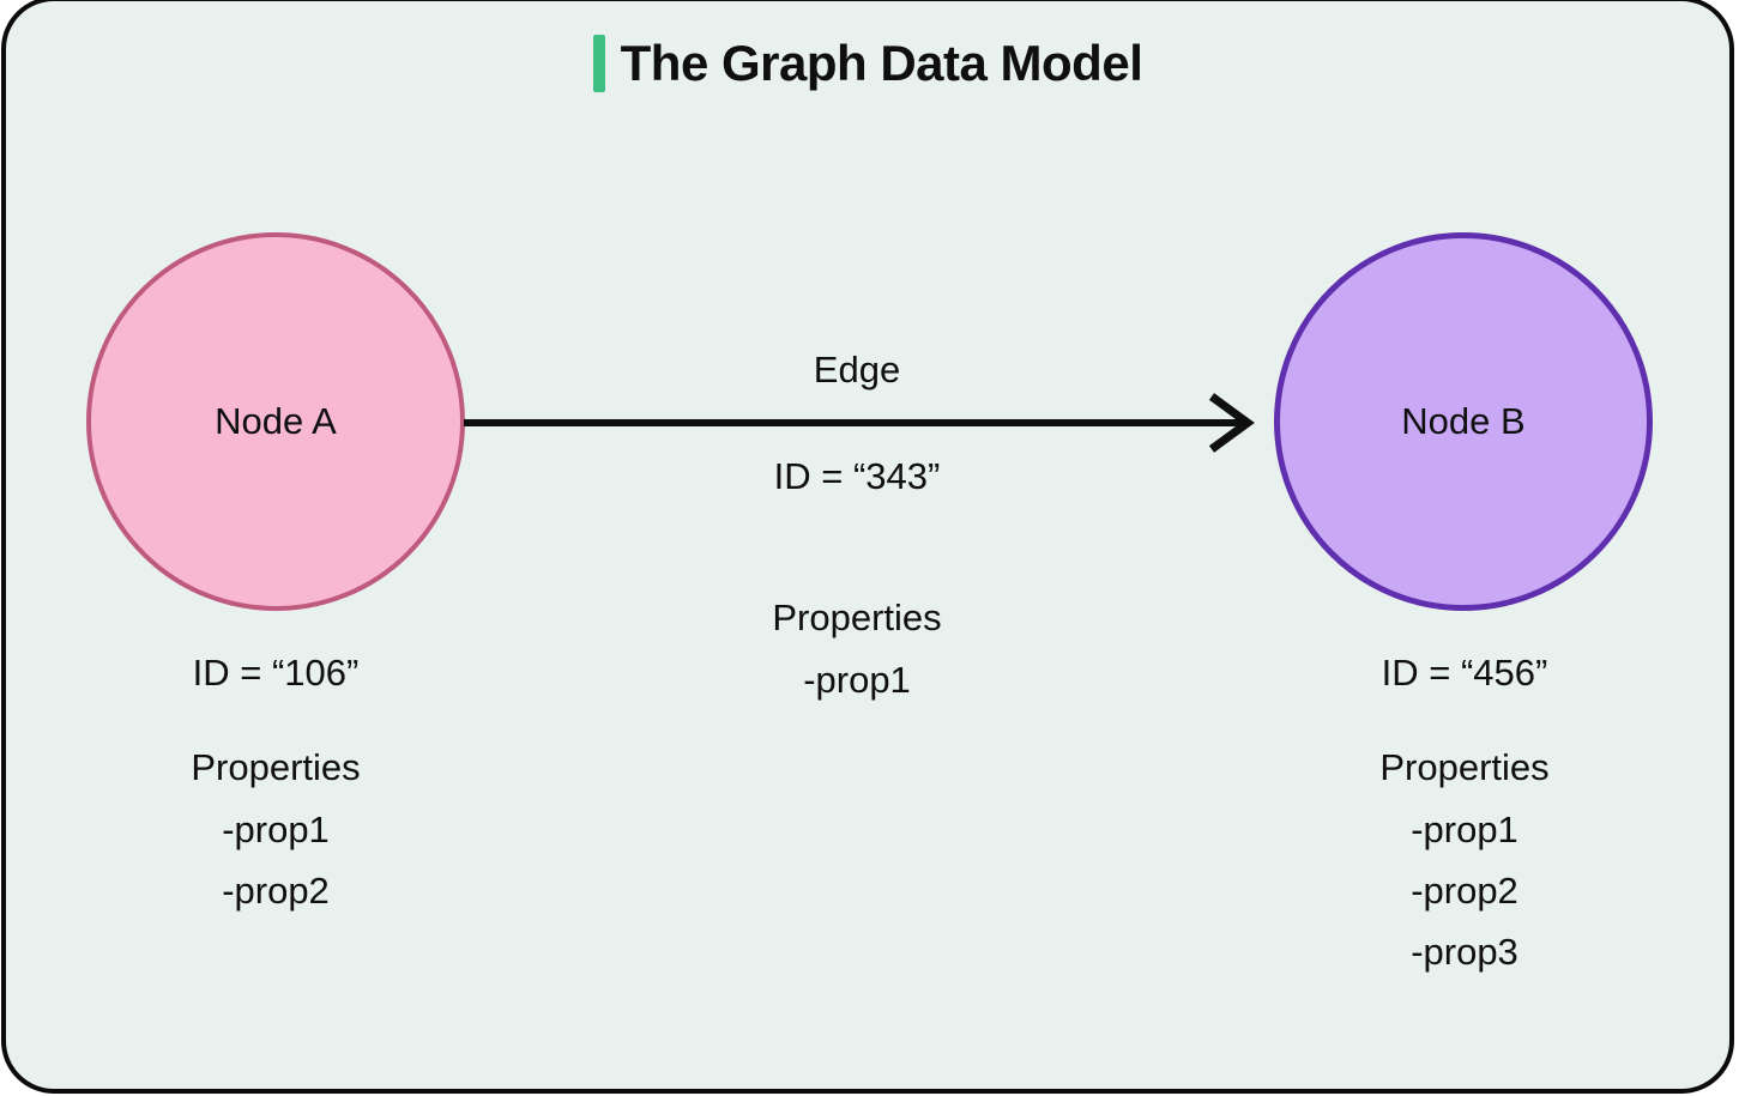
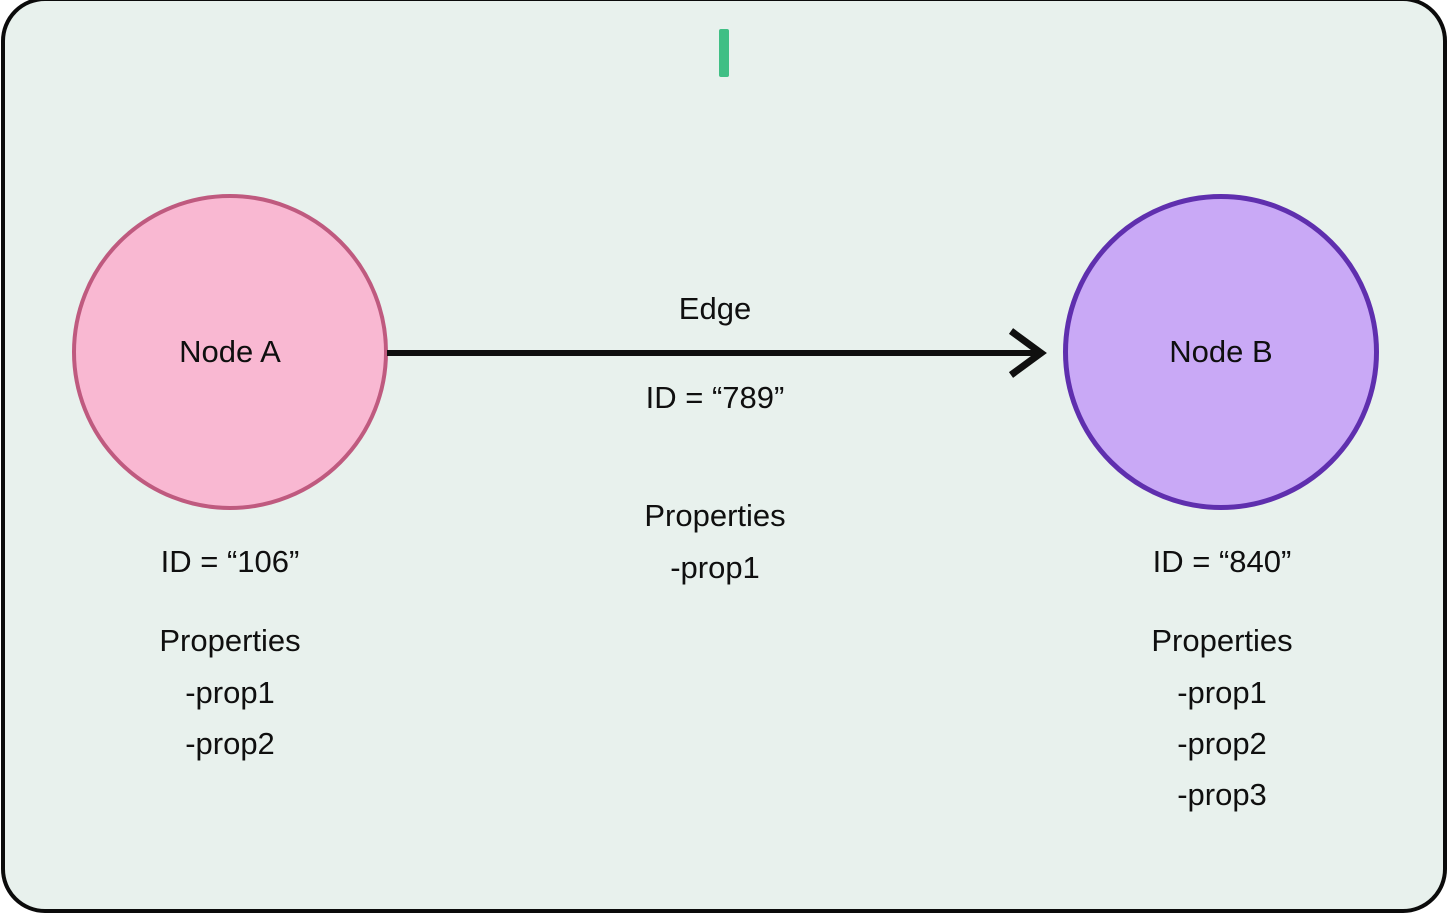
- The Graph Data Model
  Node A
  Node B
  Edge
- ID = “343”
+ ID = “789”
  Properties
  -prop1
  ID = “106”
  Properties
  -prop1
  -prop2
- ID = “456”
+ ID = “840”
  Properties
  -prop1
  -prop2
  -prop3
